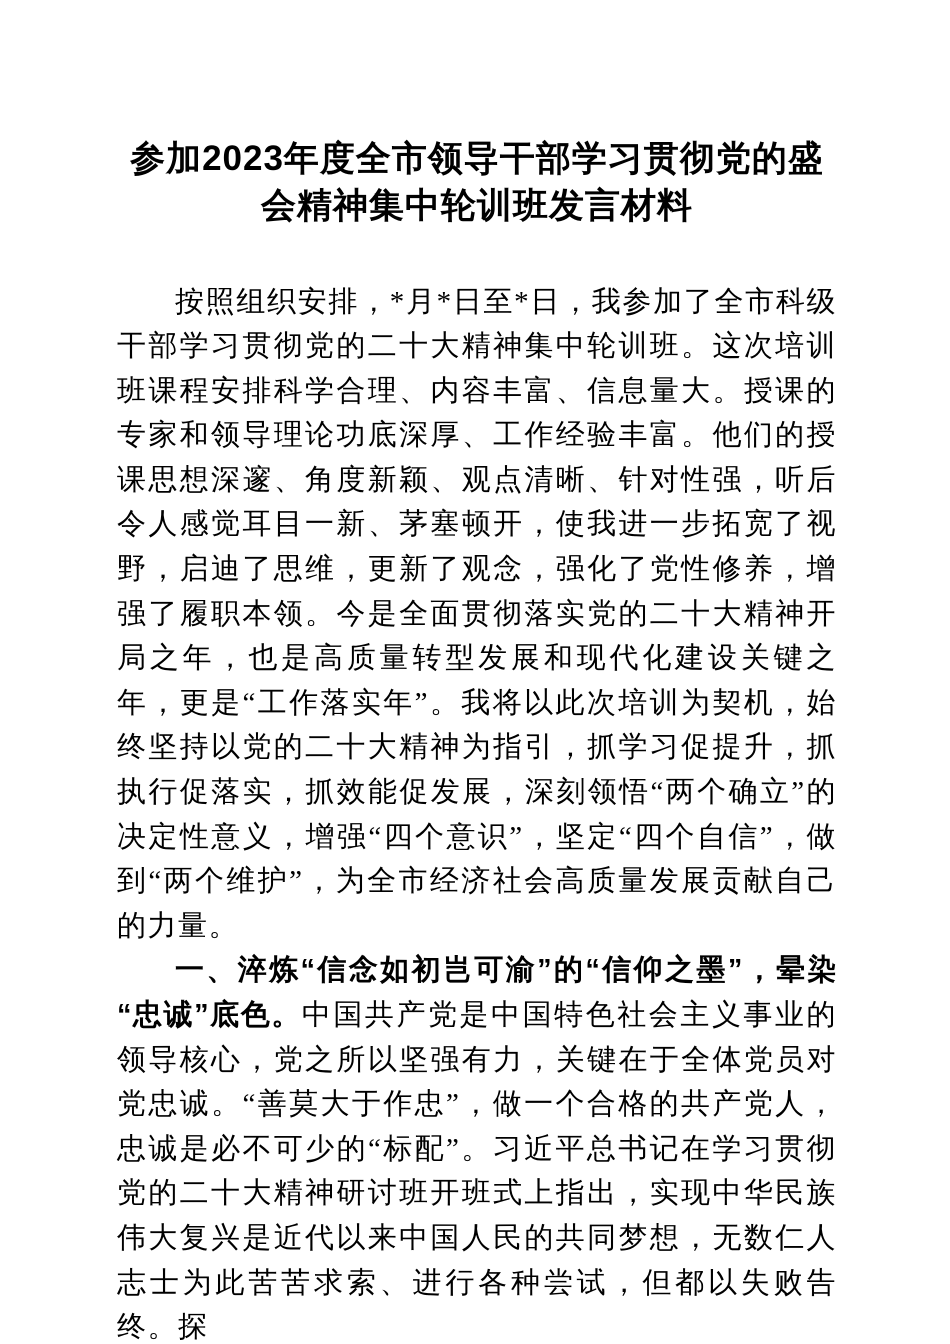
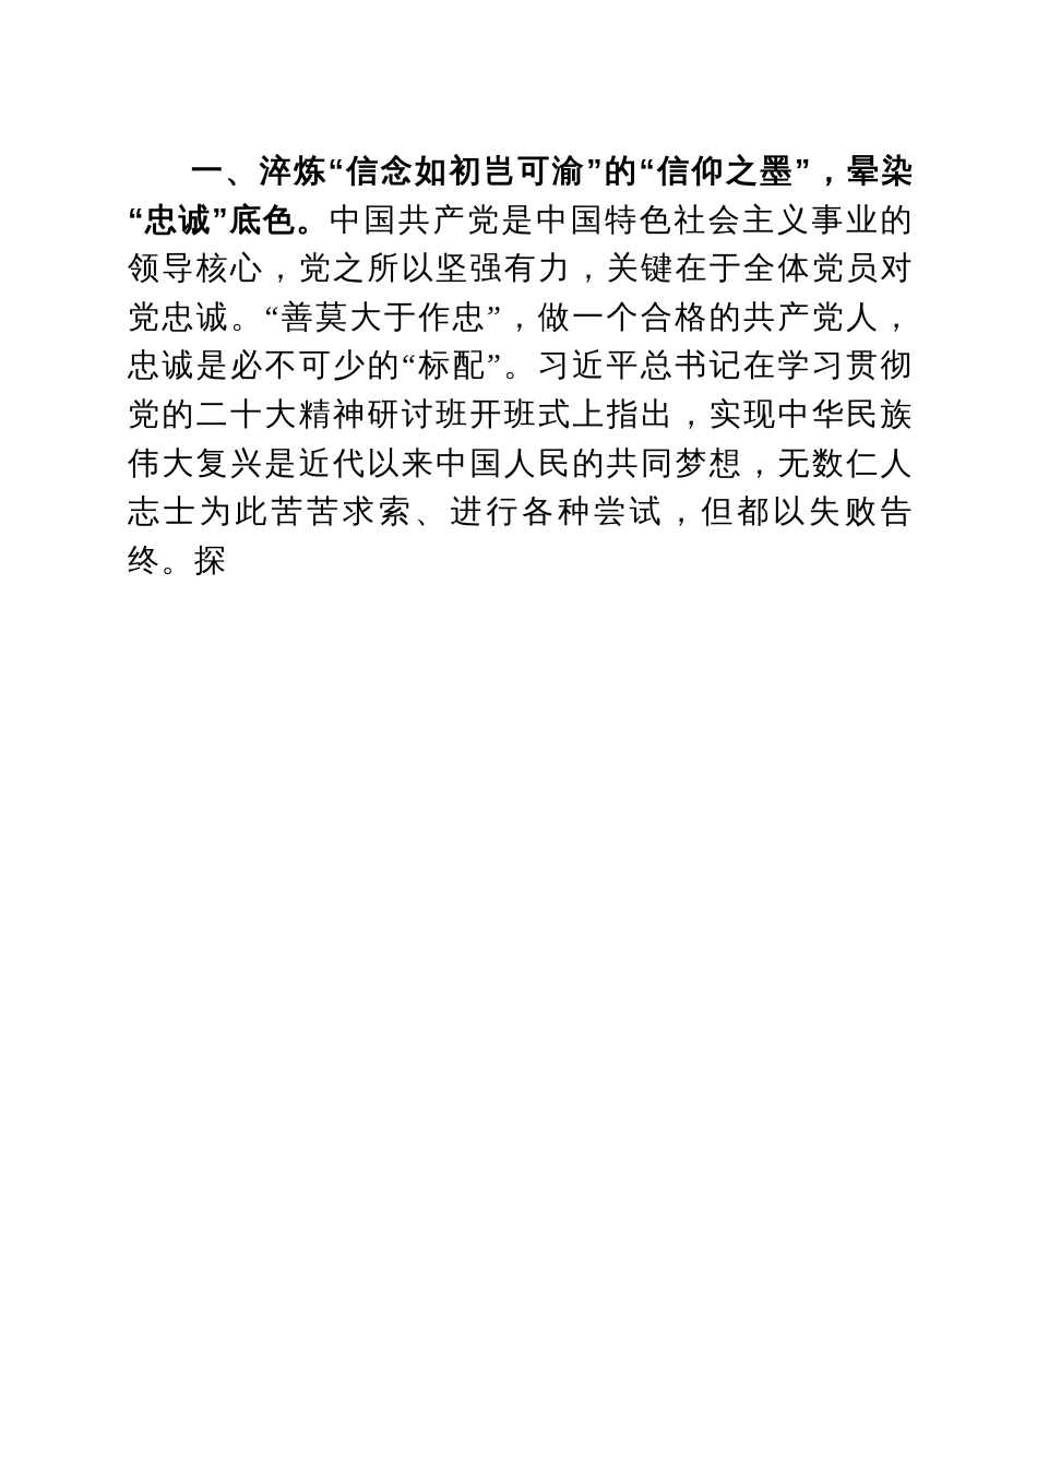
- 参加2023年度全市领导干部学习贯彻党的盛会精神集中轮训班发言材料
- 按照组织安排，*月*日至*日，我参加了全市科级干部学习贯彻党的二十大精神集中轮训班。这次培训班课程安排科学合理、内容丰富、信息量大。授课的专家和领导理论功底深厚、工作经验丰富。他们的授课思想深邃、角度新颖、观点清晰、针对性强，听后令人感觉耳目一新、茅塞顿开，使我进一步拓宽了视野，启迪了思维，更新了观念，强化了党性修养，增强了履职本领。今是全面贯彻落实党的二十大精神开局之年，也是高质量转型发展和现代化建设关键之年，更是“工作落实年”。我将以此次培训为契机，始终坚持以党的二十大精神为指引，抓学习促提升，抓执行促落实，抓效能促发展，深刻领悟“两个确立”的决定性意义，增强“四个意识”，坚定“四个自信”，做到“两个维护”，为全市经济社会高质量发展贡献自己的力量。
  一、淬炼“信念如初岂可渝”的“信仰之墨”，晕染“忠诚”底色。中国共产党是中国特色社会主义事业的领导核心，党之所以坚强有力，关键在于全体党员对党忠诚。“善莫大于作忠”，做一个合格的共产党人，忠诚是必不可少的“标配”。习近平总书记在学习贯彻党的二十大精神研讨班开班式上指出，实现中华民族伟大复兴是近代以来中国人民的共同梦想，无数仁人志士为此苦苦求索、进行各种尝试，但都以失败告终。探
